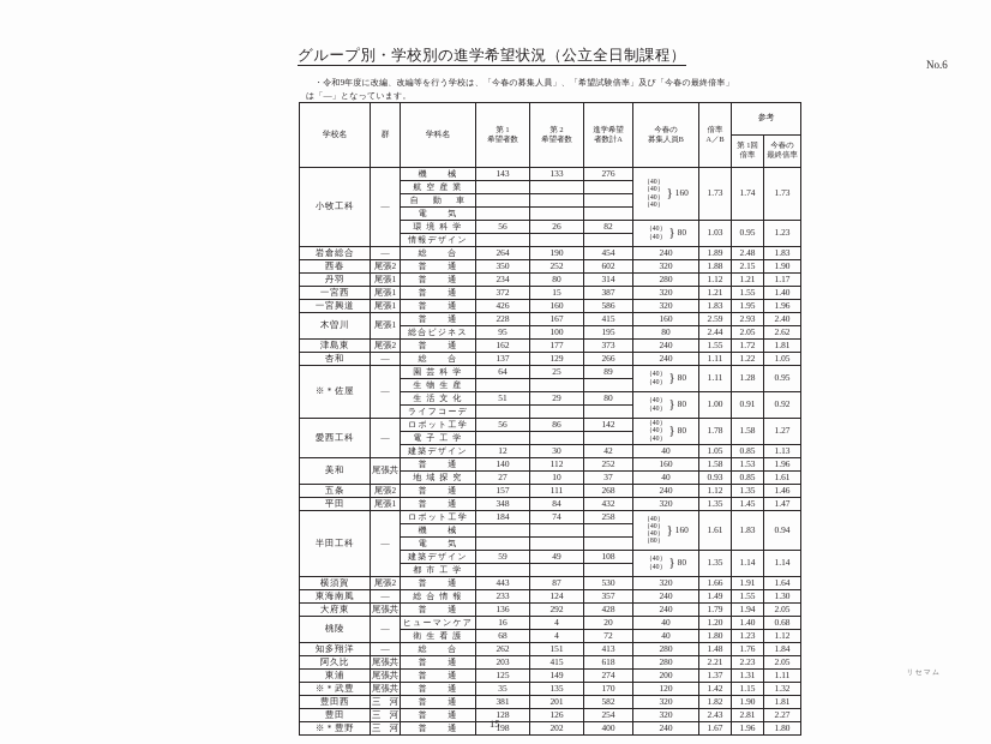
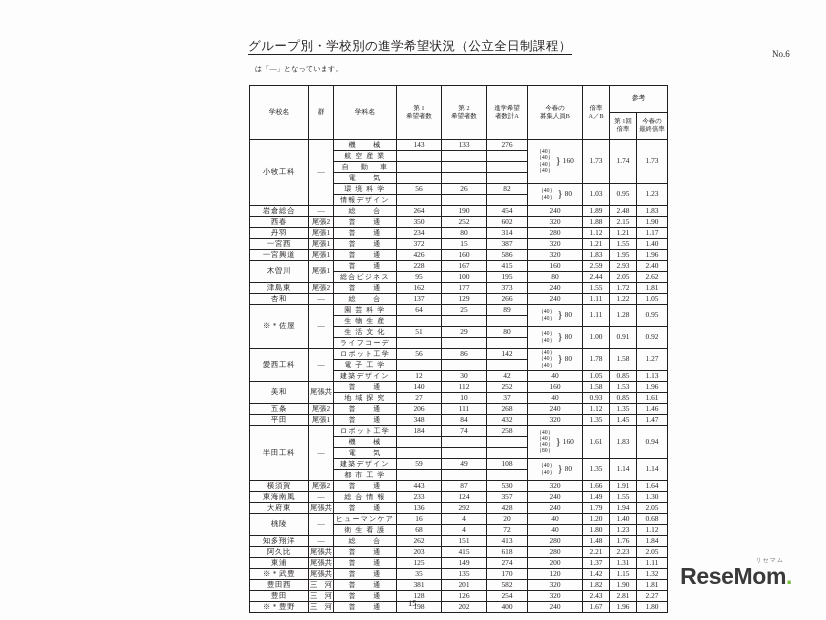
  グループ別・学校別の進学希望状況（公立全日制課程）
  No.6
- ・令和9年度に改編、改編等を行う学校は、「今春の募集人員」、「希望試験倍率」及び「今春の最終倍率」
  は「―」となっています。
  航 空 産 業
  自 動 車
  電 気
  環 境 科 学	56	26	82	} 80	1.03	0.95	1.23
  情報デザイン
  岩倉総合	―	総 合	264	190	454	240	1.89	2.48	1.83
  西春	尾張2	普 通	350	252	602	320	1.88	2.15	1.90
  丹羽	尾張1	普 通	234	80	314	280	1.12	1.21	1.17
  一宮西	尾張1	普 通	372	15	387	320	1.21	1.55	1.40
  一宮興道	尾張1		426	160	586	320	1.83	1.95	1.96
  木曽川	尾張1	普 通	228	167	415	160	2.59	2.93	2.40
  総合ビジネス	95	100	195	80	2.44	2.05	2.62
  津島東	尾張2	普 通	162	177	373	240	1.55	1.72	1.81
  杏和	―	総 合	137	129	266	240	1.11	1.22	1.05
  ※＊佐屋	―	園 芸 科 学	64	25	89	} 80	1.11	1.28	0.95
  生 物 生 産
  生 活 文 化	51	29	80	} 80	1.00	0.91	0.92
  ライフコーデ
  愛西工科	―	ロボット工学	56	86	142	} 80	1.78	1.58	1.27
  電 子 工 学
  建築デザイン	12	30	42	40	1.05	0.85	1.13
  美和	尾張共	普 通	140	112	252	160	1.58	1.53	1.96
  地 域 探 究	27	10	37	40	0.93	0.85	1.61
- 五条	尾張2	普 通	157	111	268	240	1.12	1.35	1.46
+ 五条	尾張2	普 通	206	111	268	240	1.12	1.35	1.46
  平田	尾張1	普 通	348	84	432	320	1.35	1.45	1.47
  機 械
  電 気
  建築デザイン	59	49	108	} 80	1.35	1.14	1.14
  都 市 工 学
  横須賀	尾張2	普 通	443	87	530	320	1.66	1.91	1.64
  東海南風	―	総 合 情 報	233	124	357	240	1.49	1.55	1.30
  大府東	尾張共	普 通	136	292	428	240	1.79	1.94	2.05
  桃陵	―	ヒューマンケア	16	4	20	40	1.20	1.40	0.68
  衛 生 看 護	68	4	72	40	1.80	1.23	1.12
  知多翔洋	―	総 合	262	151	413	280	1.48	1.76	1.84
  阿久比	尾張共	普 通	203	415	618	280	2.21	2.23	2.05
  東浦	尾張共	普 通	125	149	274	200	1.37	1.31	1.11
  ※＊武豊	尾張共	普 通	35	135	170	120	1.42	1.15	1.32
  豊田西	三 河	普 通	381	201	582	320	1.82	1.90	1.81
  豊田	三 河	普 通	128	126	254	320	2.43	2.81	2.27
  ※＊豊野	三 河	普 通	198	202	400	240	1.67	1.96	1.80
  15
+ ReseMom.
